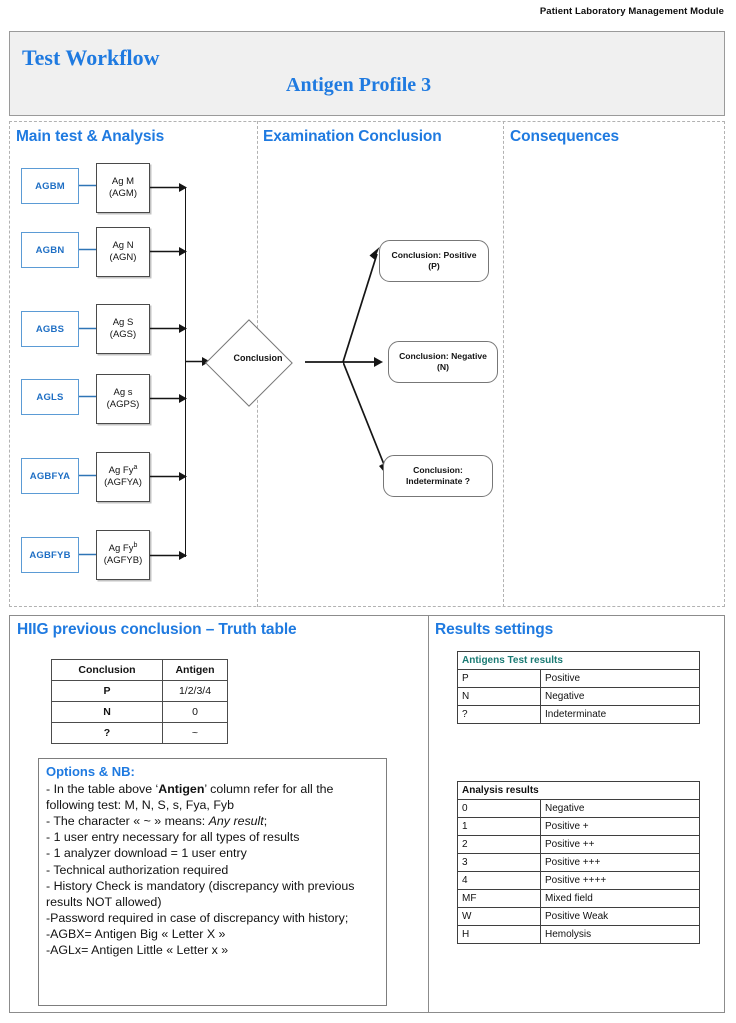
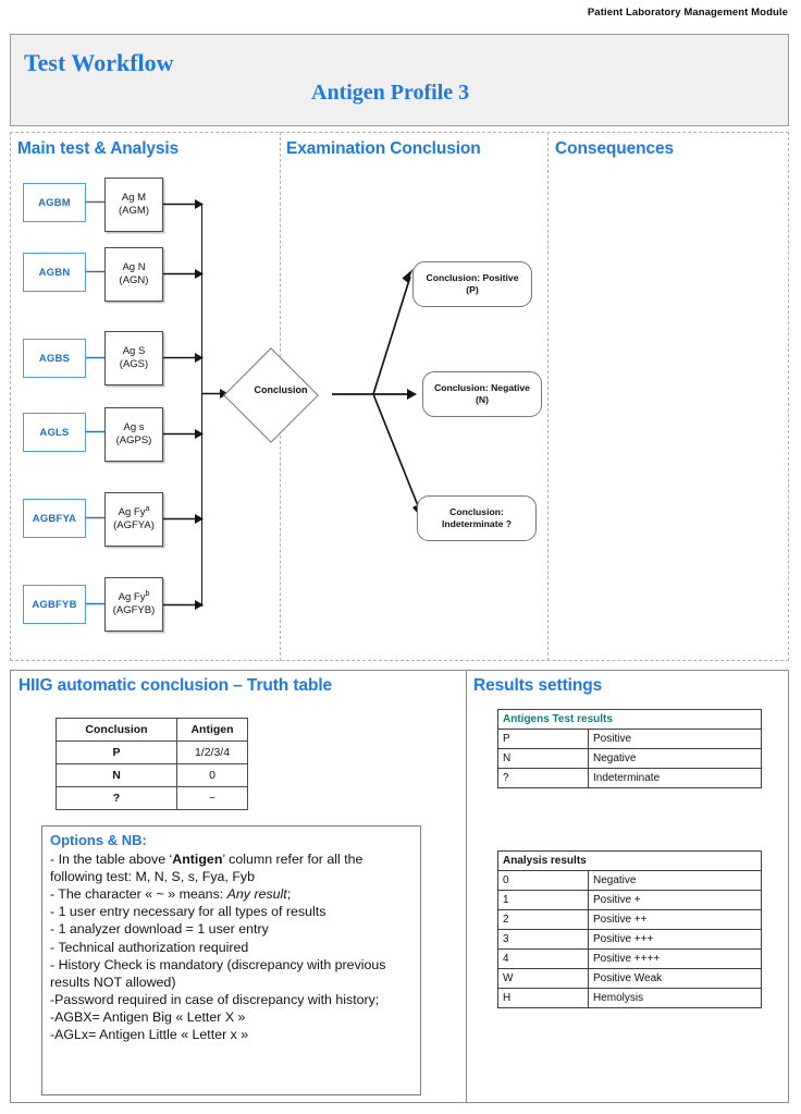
  Patient Laboratory Management Module
  Test Workflow
  Antigen Profile 3
  Main test & Analysis
  Examination Conclusion
  Consequences
  AGBM
  Ag M
  (AGM)
  AGBN
  Ag N
  (AGN)
  AGBS
  Ag S
  (AGS)
  AGLS
  Ag s
  (AGPS)
  AGBFYA
  Ag Fy
  (AGFYA)
  AGBFYB
  Ag Fy
  (AGFYB)
  Conclusion
  Conclusion: Positive
  (P)
  Conclusion: Negative
  (N)
  Conclusion:
  Indeterminate ?
- HIIG previous conclusion – Truth table
+ HIIG automatic conclusion – Truth table
  Results settings
  Conclusion	Antigen
  P	1/2/3/4
  N	0
  ?	~
  Options & NB:
  - In the table above ‘Antigen’ column refer for all the following test: M, N, S, s, Fya, Fyb
  - The character « ~ » means: Any result;
  - 1 user entry necessary for all types of results
  - 1 analyzer download = 1 user entry
  - Technical authorization required
  - History Check is mandatory (discrepancy with previous results NOT allowed)
  -Password required in case of discrepancy with history;
  -AGBX= Antigen Big « Letter X »
  -AGLx= Antigen Little « Letter x »
  Antigens Test results
  P	Positive
  N	Negative
  ?	Indeterminate
  Analysis results
  0	Negative
  1	Positive +
  2	Positive ++
  3	Positive +++
  4	Positive ++++
- MF	Mixed field
  W	Positive Weak
  H	Hemolysis
